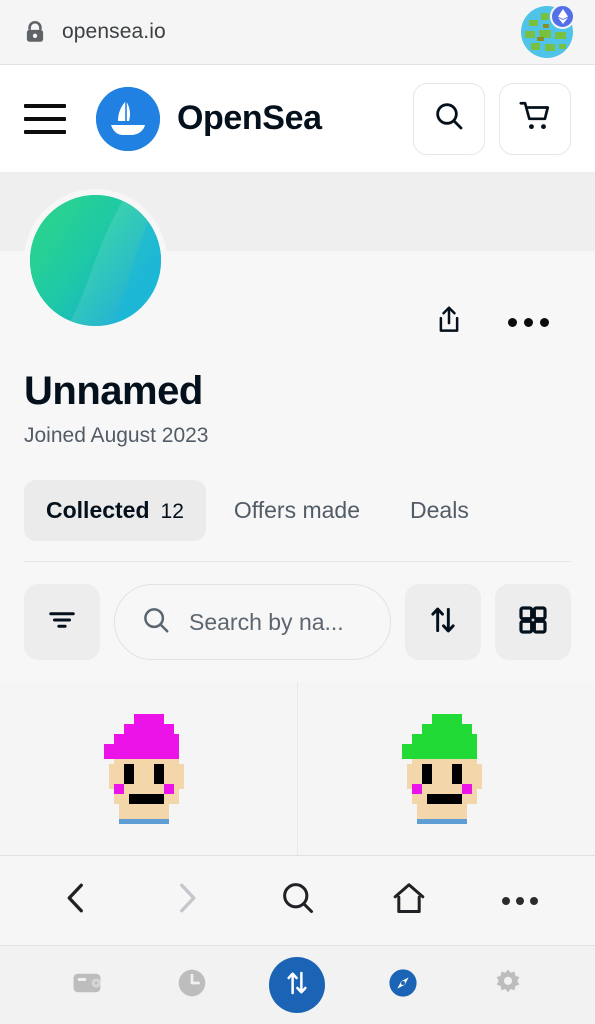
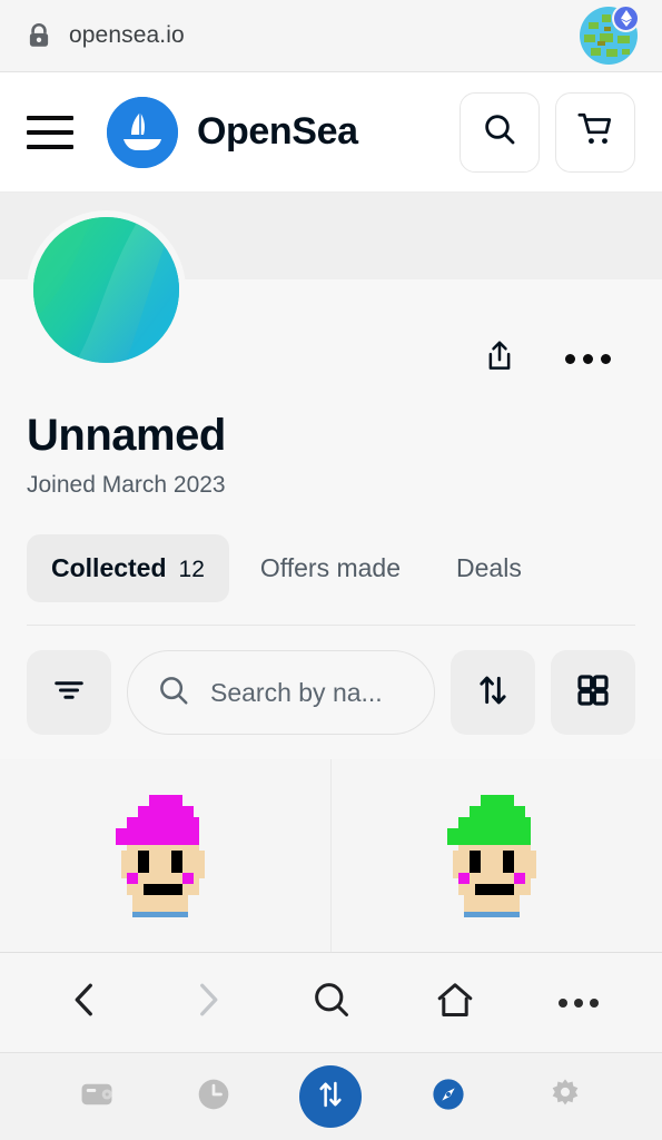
  opensea.io
  OpenSea
  Unnamed
- Joined August 2023
+ Joined March 2023
  Collected
  12
  Offers made
  Deals
  Search by na...
